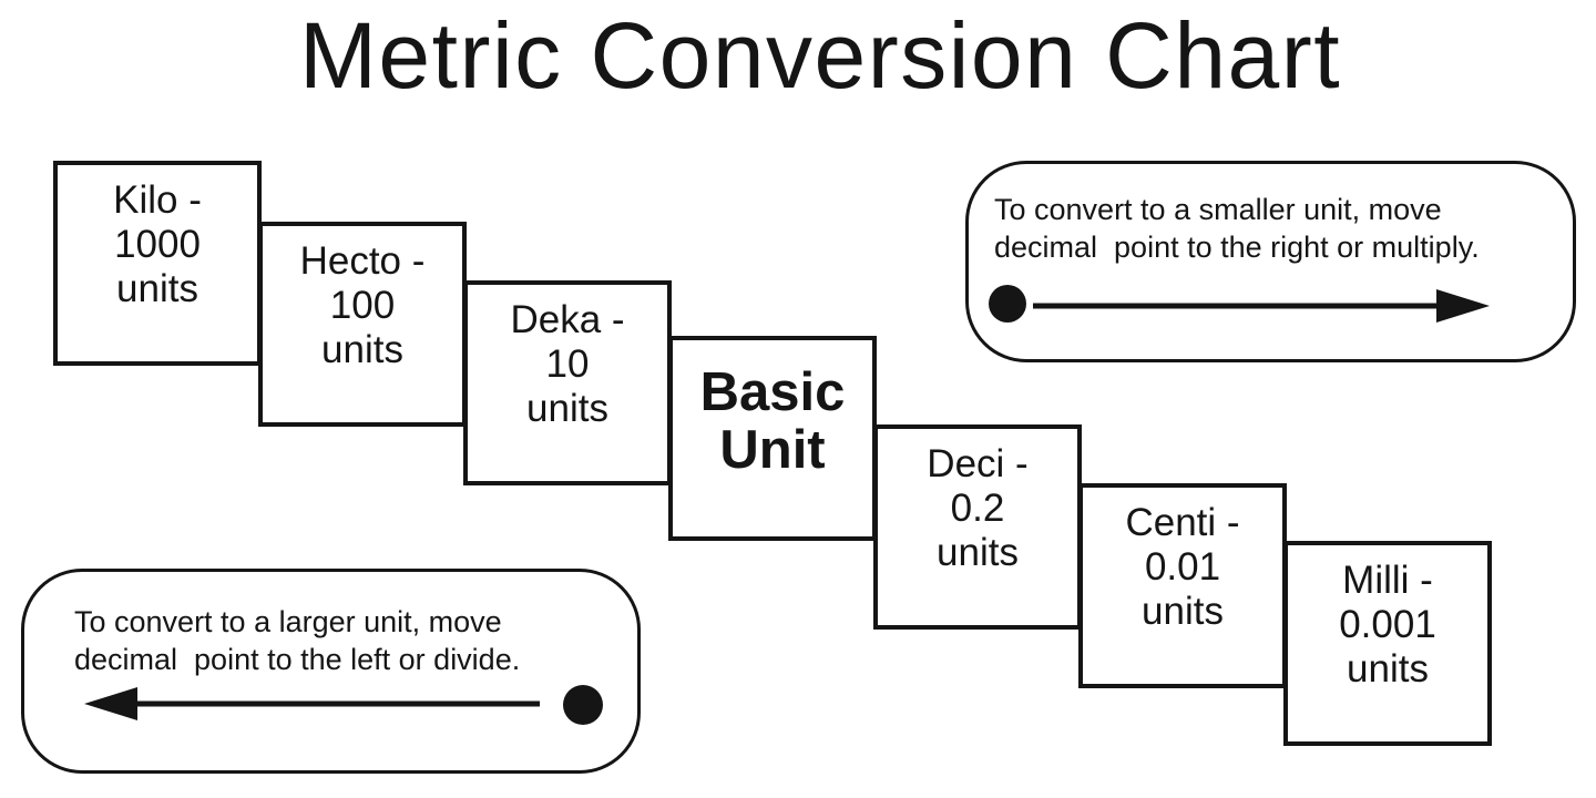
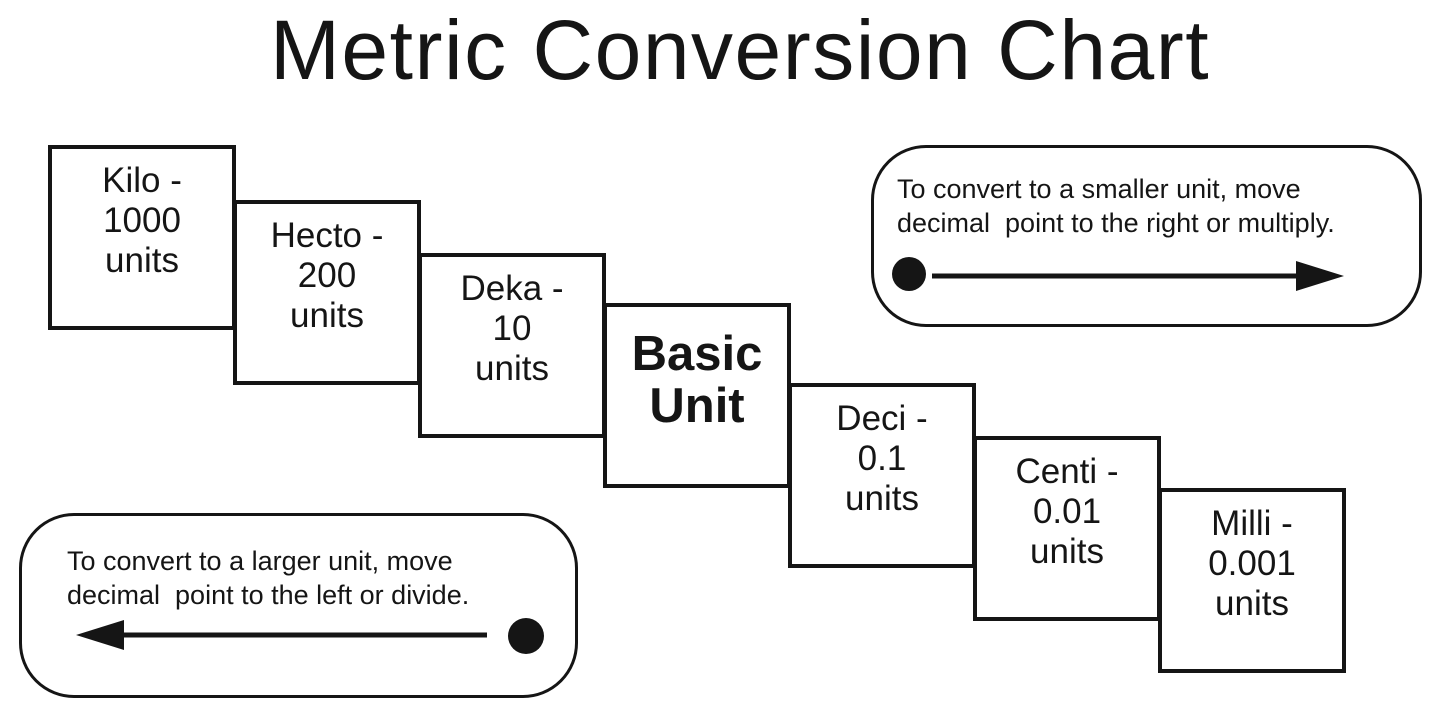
  Metric Conversion Chart
  Kilo -
  1000
  units
  Hecto -
- 100
+ 200
  units
  Deka -
  10
  units
  Basic
  Unit
  Deci -
- 0.2
+ 0.1
  units
  Centi -
  0.01
  units
  Milli -
  0.001
  units
  To convert to a smaller unit, move
  decimal point to the right or multiply.
  To convert to a larger unit, move
  decimal point to the left or divide.
